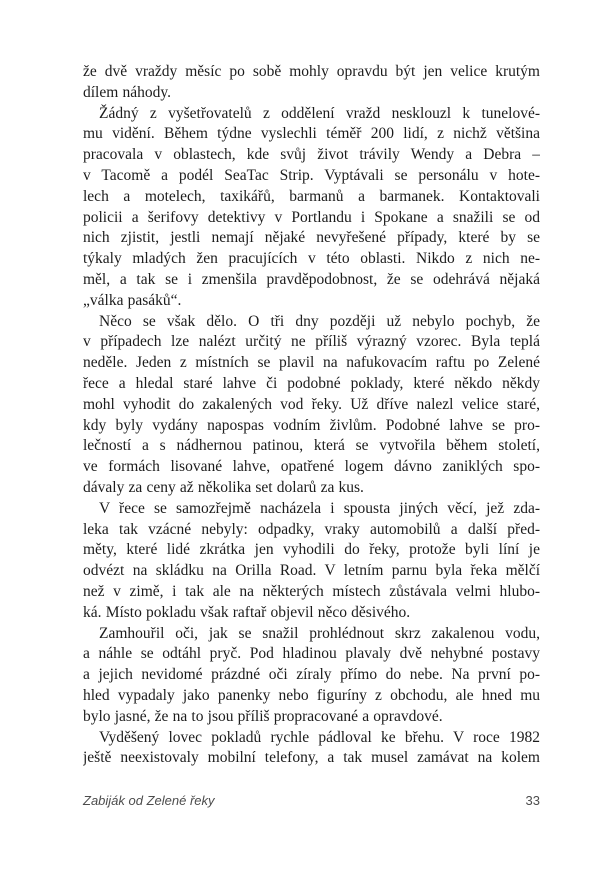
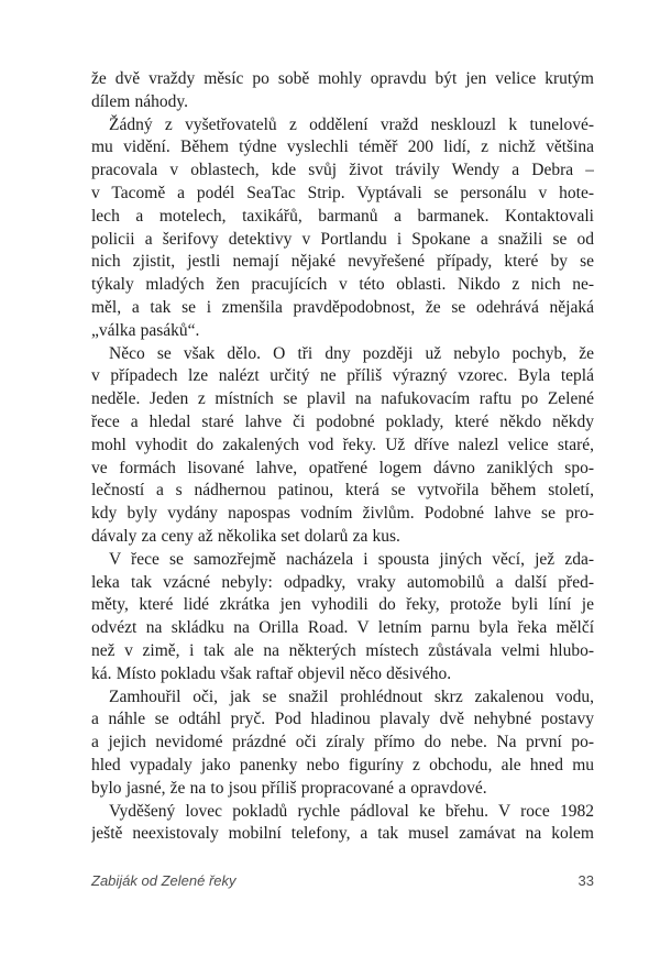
  že dvě vraždy měsíc po sobě mohly opravdu být jen velice krutým
  dílem náhody.
  Žádný z vyšetřovatelů z oddělení vražd nesklouzl k tunelové-
  mu vidění. Během týdne vyslechli téměř 200 lidí, z nichž většina
  pracovala v oblastech, kde svůj život trávily Wendy a Debra –
  v Tacomě a podél SeaTac Strip. Vyptávali se personálu v hote-
  lech a motelech, taxikářů, barmanů a barmanek. Kontaktovali
  policii a šerifovy detektivy v Portlandu i Spokane a snažili se od
  nich zjistit, jestli nemají nějaké nevyřešené případy, které by se
  týkaly mladých žen pracujících v této oblasti. Nikdo z nich ne-
  měl, a tak se i zmenšila pravděpodobnost, že se odehrává nějaká
  „válka pasáků“.
  Něco se však dělo. O tři dny později už nebylo pochyb, že
  v případech lze nalézt určitý ne příliš výrazný vzorec. Byla teplá
  neděle. Jeden z místních se plavil na nafukovacím raftu po Zelené
  řece a hledal staré lahve či podobné poklady, které někdo někdy
  mohl vyhodit do zakalených vod řeky. Už dříve nalezl velice staré,
- kdy byly vydány napospas vodním živlům. Podobné lahve se pro-
+ ve formách lisované lahve, opatřené logem dávno zaniklých spo-
  lečností a s nádhernou patinou, která se vytvořila během století,
- ve formách lisované lahve, opatřené logem dávno zaniklých spo-
+ kdy byly vydány napospas vodním živlům. Podobné lahve se pro-
  dávaly za ceny až několika set dolarů za kus.
  V řece se samozřejmě nacházela i spousta jiných věcí, jež zda-
  leka tak vzácné nebyly: odpadky, vraky automobilů a další před-
  měty, které lidé zkrátka jen vyhodili do řeky, protože byli líní je
  odvézt na skládku na Orilla Road. V letním parnu byla řeka mělčí
  než v zimě, i tak ale na některých místech zůstávala velmi hlubo-
  ká. Místo pokladu však raftař objevil něco děsivého.
  Zamhouřil oči, jak se snažil prohlédnout skrz zakalenou vodu,
  a náhle se odtáhl pryč. Pod hladinou plavaly dvě nehybné postavy
  a jejich nevidomé prázdné oči zíraly přímo do nebe. Na první po-
  hled vypadaly jako panenky nebo figuríny z obchodu, ale hned mu
  bylo jasné, že na to jsou příliš propracované a opravdové.
  Vyděšený lovec pokladů rychle pádloval ke břehu. V roce 1982
  ještě neexistovaly mobilní telefony, a tak musel zamávat na kolem
  Zabiják od Zelené řeky
  33
